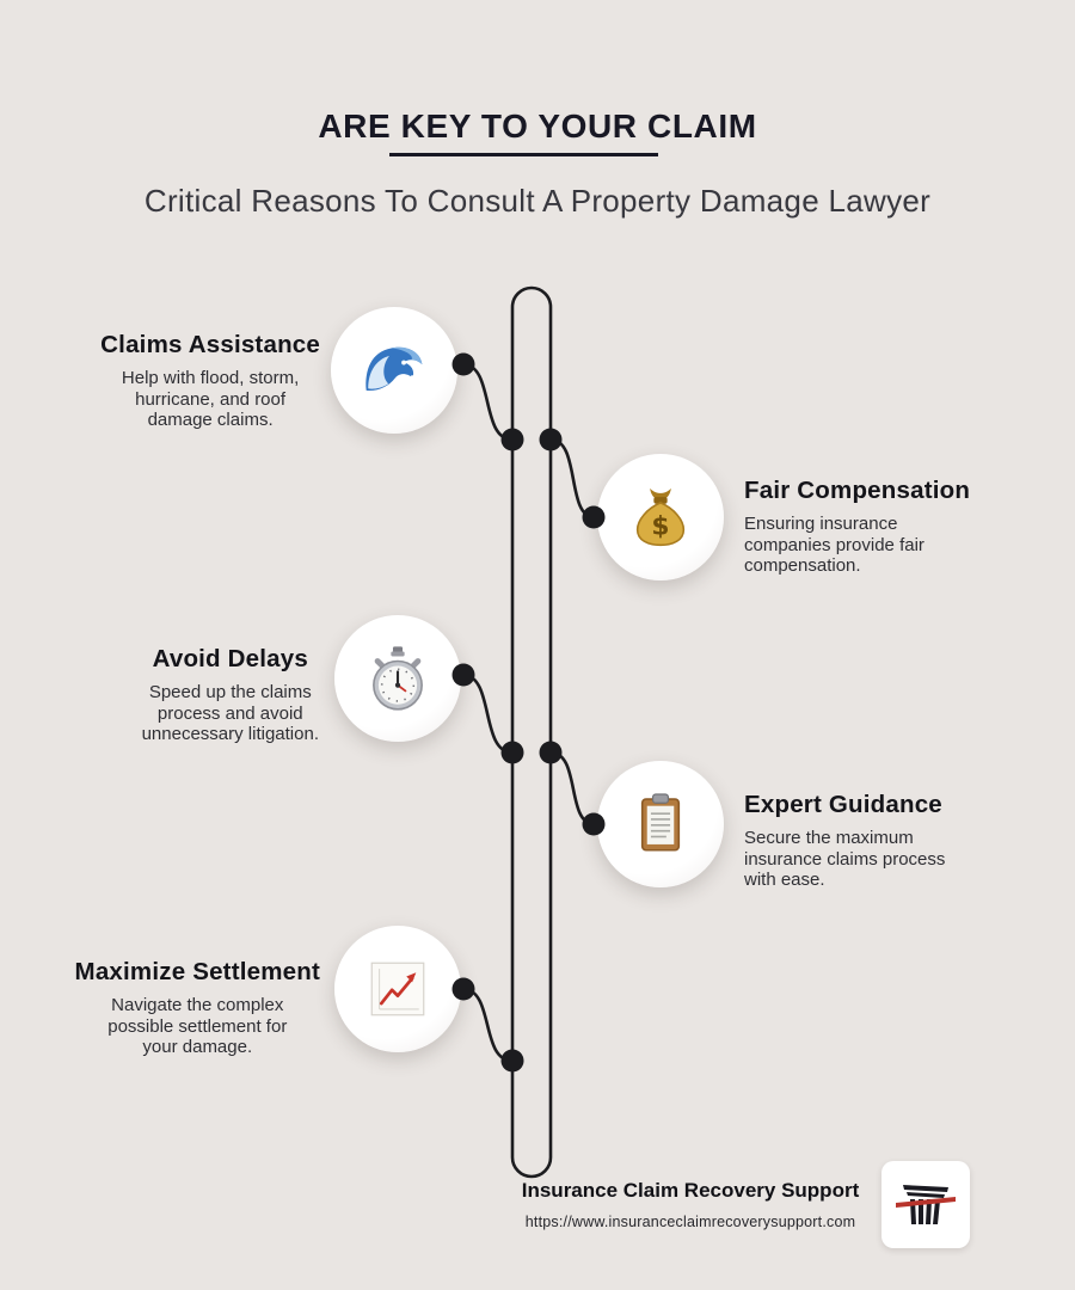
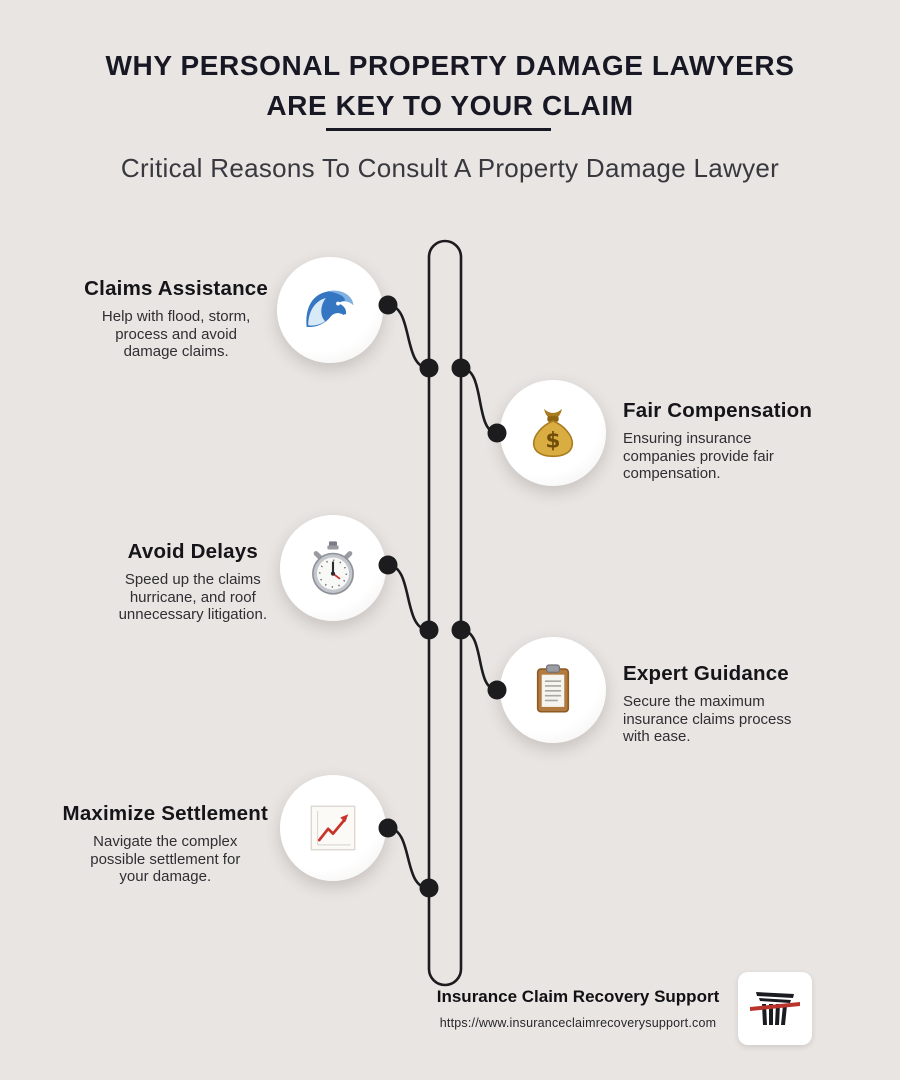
+ WHY PERSONAL PROPERTY DAMAGE LAWYERS
  ARE KEY TO YOUR CLAIM
  Critical Reasons To Consult A Property Damage Lawyer
  Claims Assistance
  Help with flood, storm,
- hurricane, and roof
+ process and avoid
  damage claims.
  Fair Compensation
  Ensuring insurance
  companies provide fair
  compensation.
  $
  Avoid Delays
  Speed up the claims
- process and avoid
+ hurricane, and roof
  unnecessary litigation.
  Expert Guidance
  Secure the maximum
  insurance claims process
  with ease.
  Maximize Settlement
  Navigate the complex
  possible settlement for
  your damage.
  Insurance Claim Recovery Support
  https://www.insuranceclaimrecoverysupport.com
